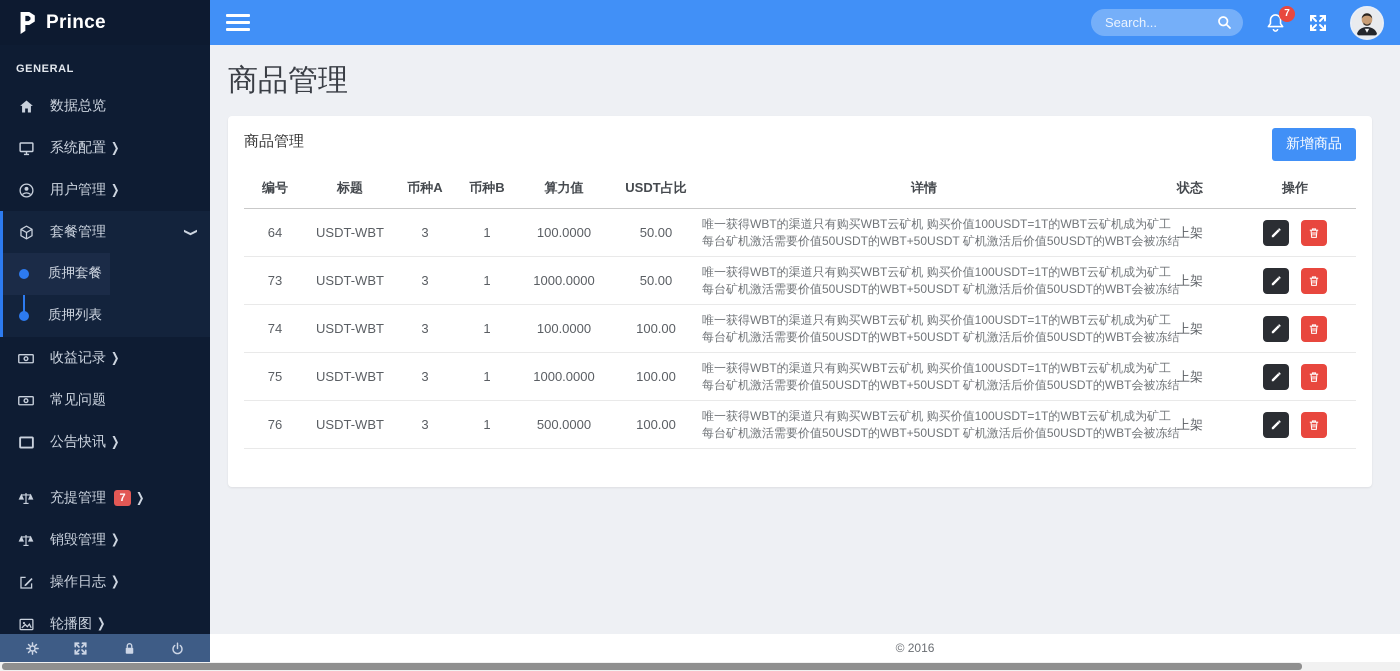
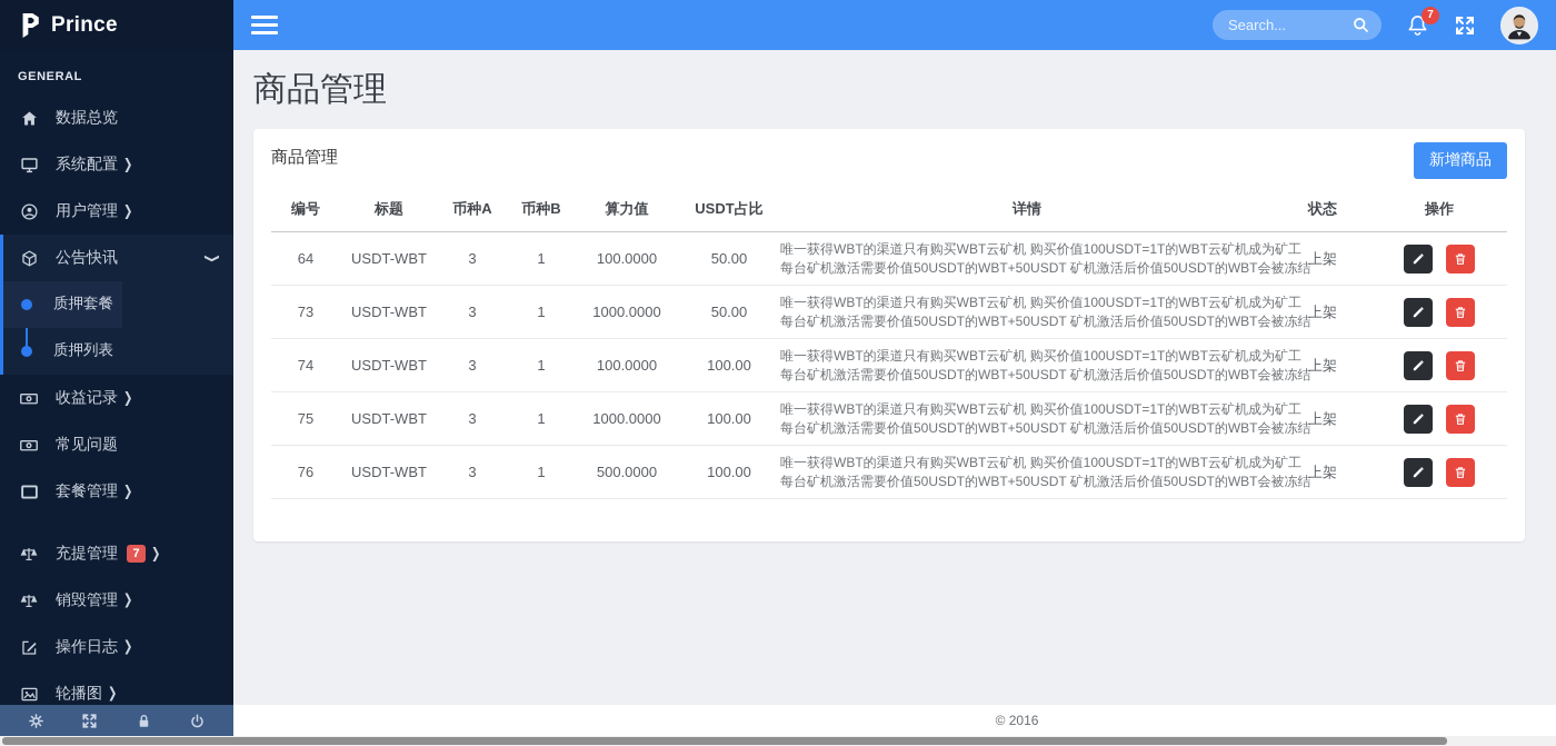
  Prince
  GENERAL
  数据总览
  系统配置
  ❯
  用户管理
  ❯
- 套餐管理
+ 公告快讯
  质押套餐
  质押列表
  收益记录
  ❯
  常见问题
- 公告快讯
+ 套餐管理
  ❯
  充提管理
  7
  ❯
  销毁管理
  ❯
  操作日志
  ❯
  轮播图
  ❯
  Search...
  7
  商品管理
  商品管理
  新增商品
  编号	标题	币种A	币种B	算力值	USDT占比	详情	状态	操作
  64	USDT-WBT	3	1	100.0000	50.00	唯一获得WBT的渠道只有购买WBT云矿机 购买价值100USDT=1T的WBT云矿机成为矿工每台矿机激活需要价值50USDT的WBT+50USDT 矿机激活后价值50USDT的WBT会被冻结	上架
  73	USDT-WBT	3	1	1000.0000	50.00	唯一获得WBT的渠道只有购买WBT云矿机 购买价值100USDT=1T的WBT云矿机成为矿工每台矿机激活需要价值50USDT的WBT+50USDT 矿机激活后价值50USDT的WBT会被冻结	上架
  74	USDT-WBT	3	1	100.0000	100.00	唯一获得WBT的渠道只有购买WBT云矿机 购买价值100USDT=1T的WBT云矿机成为矿工每台矿机激活需要价值50USDT的WBT+50USDT 矿机激活后价值50USDT的WBT会被冻结	上架
  75	USDT-WBT	3	1	1000.0000	100.00	唯一获得WBT的渠道只有购买WBT云矿机 购买价值100USDT=1T的WBT云矿机成为矿工每台矿机激活需要价值50USDT的WBT+50USDT 矿机激活后价值50USDT的WBT会被冻结	上架
  76	USDT-WBT	3	1	500.0000	100.00	唯一获得WBT的渠道只有购买WBT云矿机 购买价值100USDT=1T的WBT云矿机成为矿工每台矿机激活需要价值50USDT的WBT+50USDT 矿机激活后价值50USDT的WBT会被冻结	上架
  © 2016
